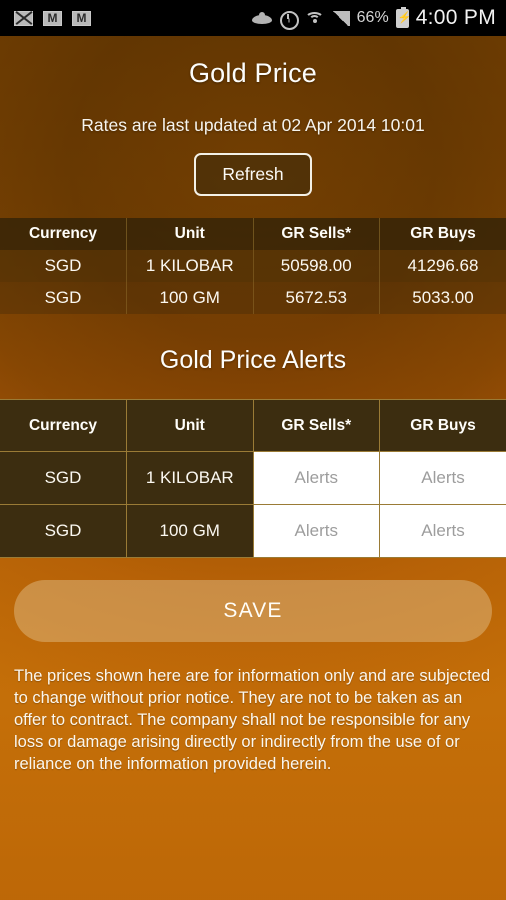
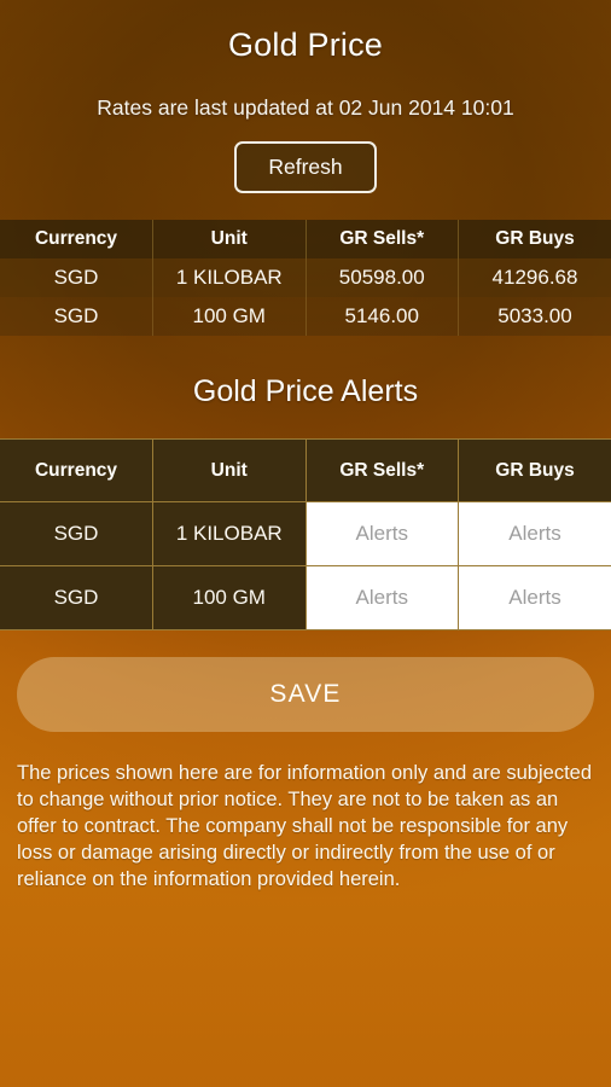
- 66%
- 4:00 PM
  Gold Price
- Rates are last updated at 02 Apr 2014 10:01
+ Rates are last updated at 02 Jun 2014 10:01
  Refresh
  Currency	Unit	GR Sells*	GR Buys
  SGD	1 KILOBAR	50598.00	41296.68
- SGD	100 GM	5672.53	5033.00
+ SGD	100 GM	5146.00	5033.00
  Gold Price Alerts
  Currency	Unit	GR Sells*	GR Buys
  SGD	1 KILOBAR	Alerts	Alerts
  SGD	100 GM	Alerts	Alerts
  SAVE
  The prices shown here are for information only and are subjected to change without prior notice. They are not to be taken as an offer to contract. The company shall not be responsible for any loss or damage arising directly or indirectly from the use of or reliance on the information provided herein.
